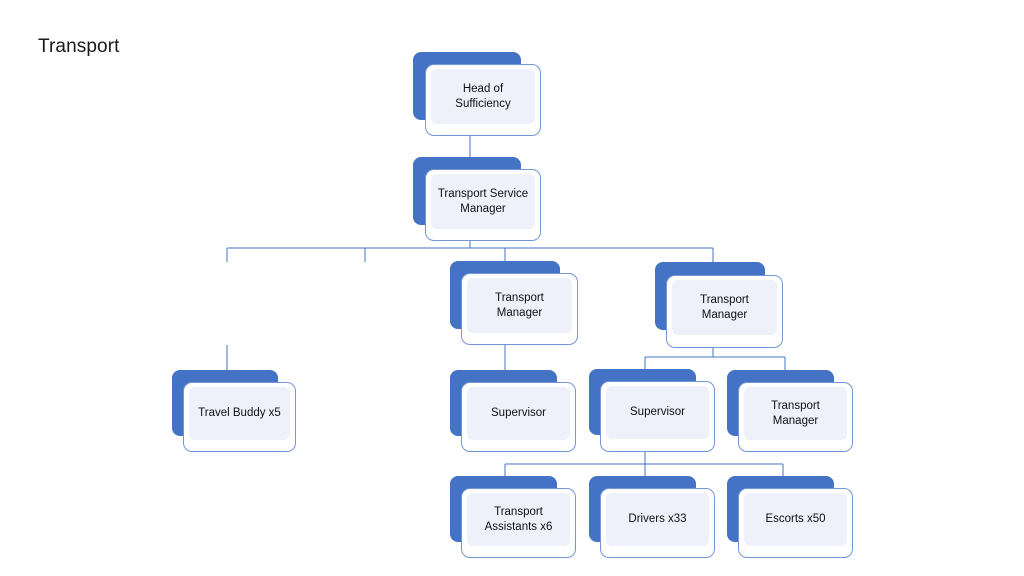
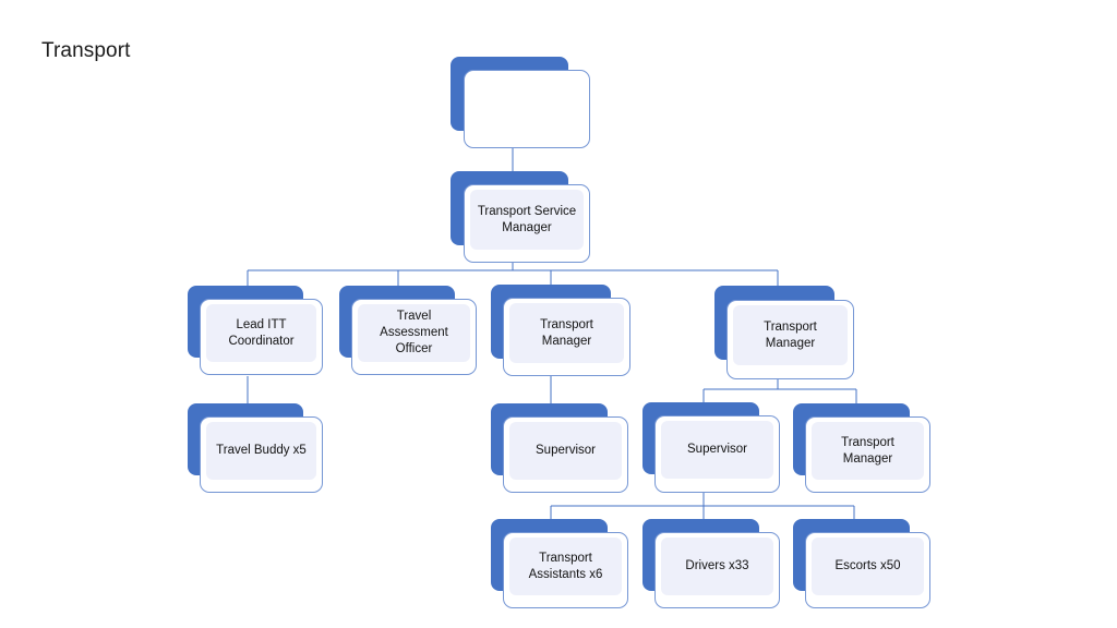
  Transport
- Head of Sufficiency
  Transport Service
  Manager
+ Lead ITT
+ Coordinator
+ Travel Assessment
+ Officer
  Transport Manager
  Transport Manager
  Travel Buddy x5
  Supervisor
  Supervisor
  Transport Manager
  Transport
  Assistants x6
  Drivers x33
  Escorts x50
